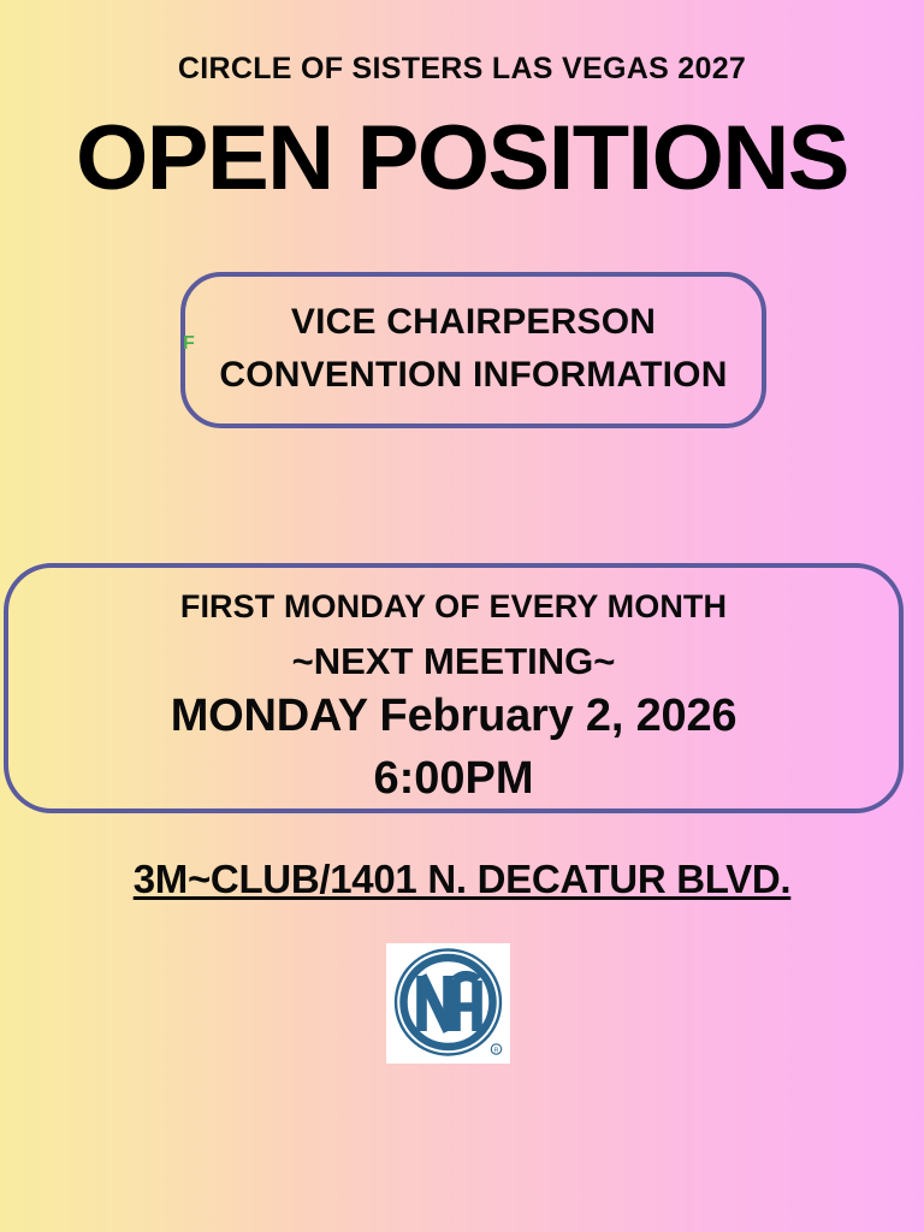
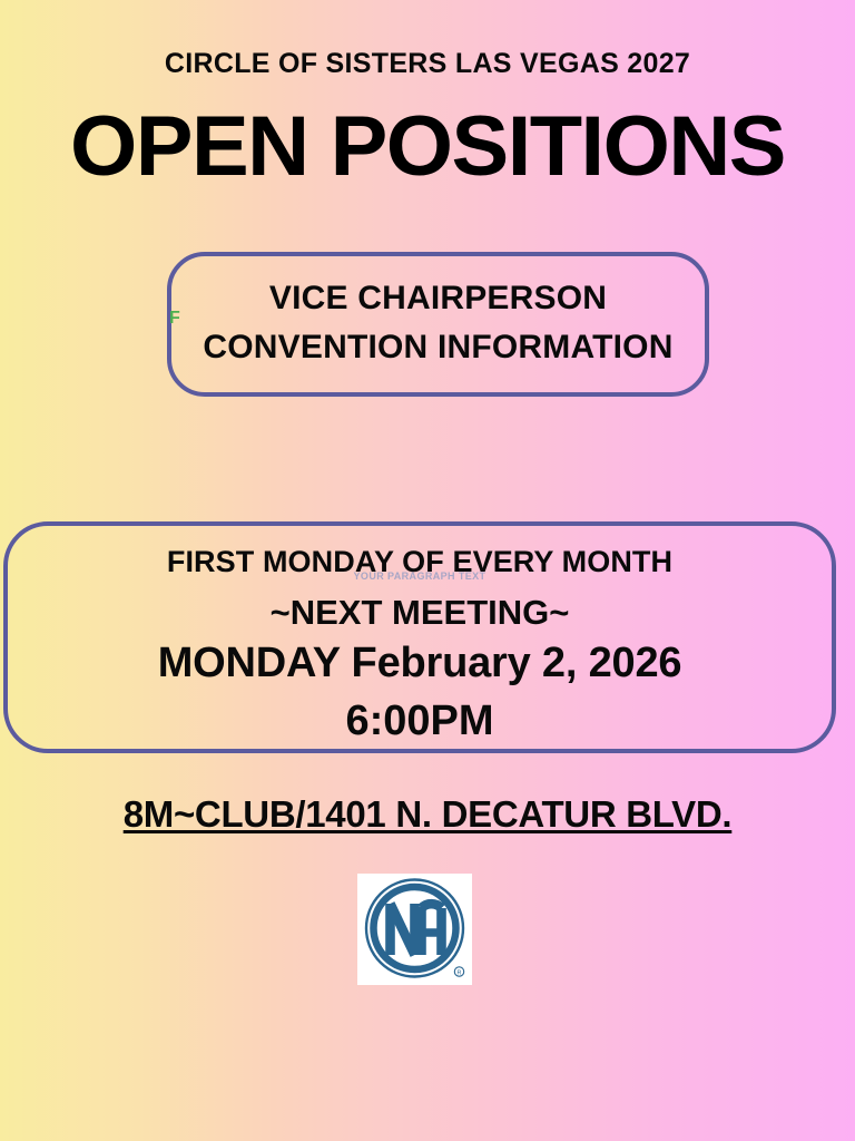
  CIRCLE OF SISTERS LAS VEGAS 2027
  OPEN POSITIONS
  VICE CHAIRPERSON
  CONVENTION INFORMATION
  F
  FIRST MONDAY OF EVERY MONTH
+ YOUR PARAGRAPH TEXT
  ~NEXT MEETING~
  MONDAY February 2, 2026
  6:00PM
- 3M~CLUB/1401 N. DECATUR BLVD.
+ 8M~CLUB/1401 N. DECATUR BLVD.
